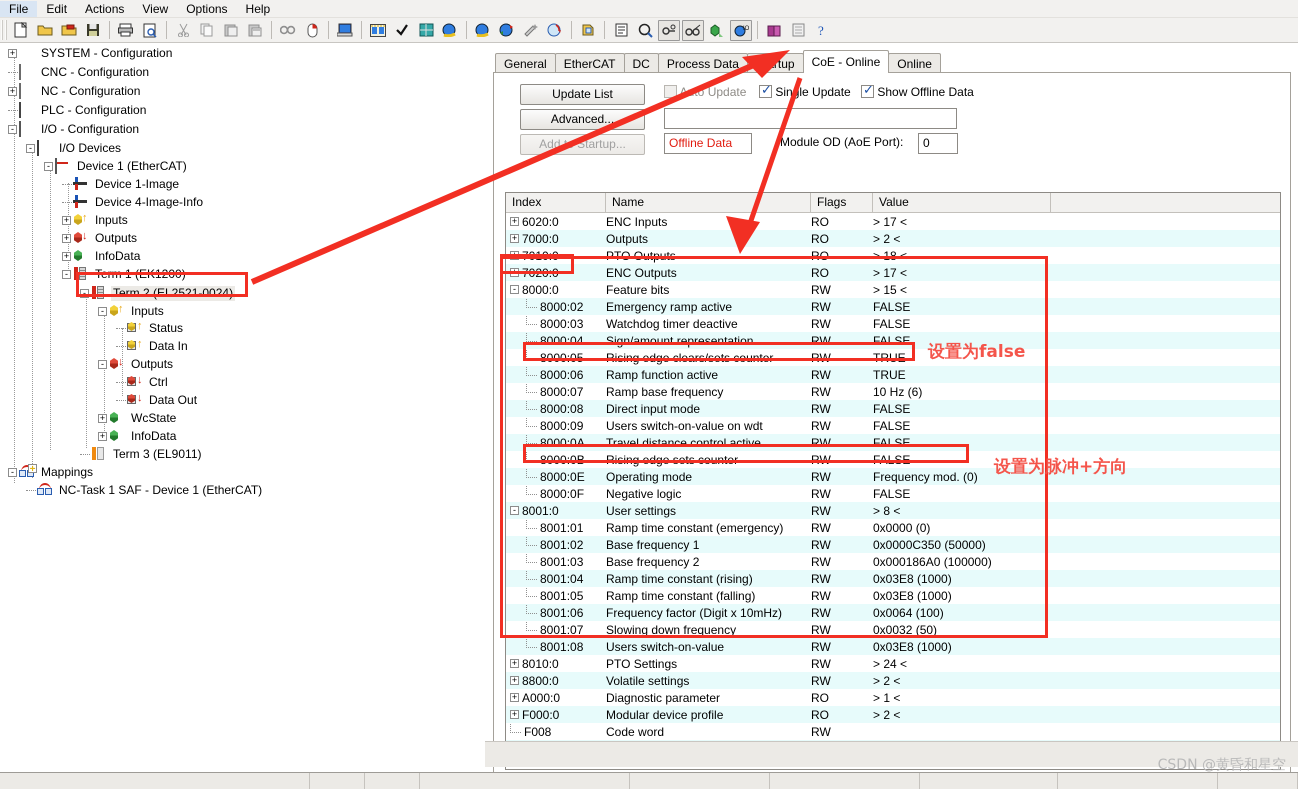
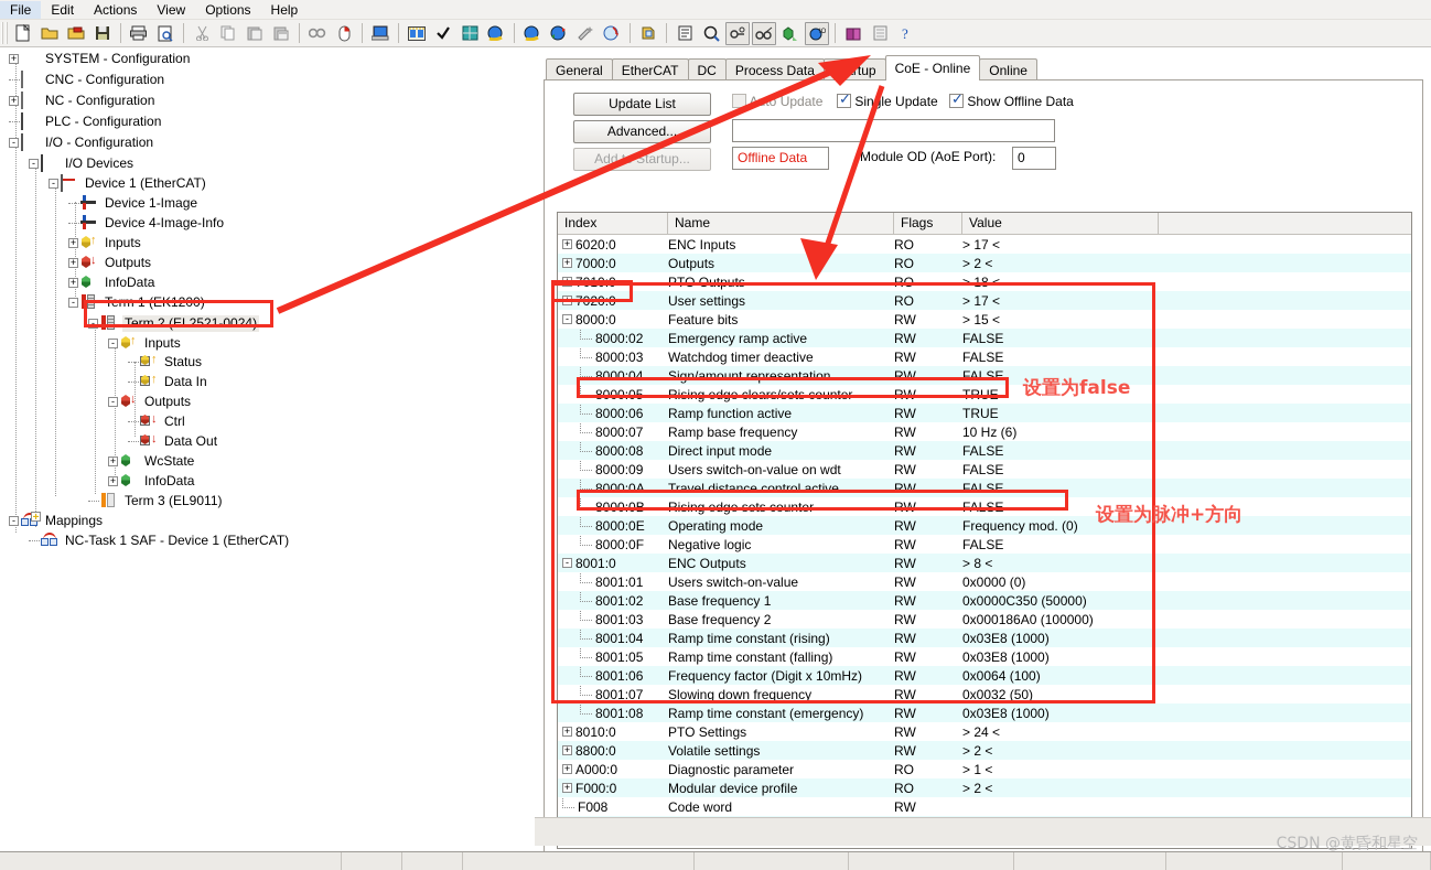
  File
  Edit
  Actions
  View
  Options
  Help
  ?
  +
  SYSTEM - Configuration
  CNC - Configuration
  +
  NC - Configuration
  PLC - Configuration
  -
  I/O - Configuration
  -
  I/O Devices
  -
  Device 1 (EtherCAT)
  Device 1-Image
  Device 4-Image-Info
  +
  Inputs
  +
  Outputs
  +
  InfoData
  -
  Term 1 (EK1200)
  -
  Term 2 (EL2521-0024)
  -
  Inputs
  Status
  Data In
  -
  Outputs
  Ctrl
  Data Out
  +
  WcState
  +
  InfoData
  Term 3 (EL9011)
  -
  +
  Mappings
  NC-Task 1 SAF - Device 1 (EtherCAT)
  General
  EtherCAT
  DC
  Process Data
  CoE - Online
  Online
  Update List
  Advanced...
  Add Startup...
  Ao Update
  Sinle Update
  Show Offline Data
  Offline Data
  Module OD (AoE Port):
  0
  Index
  Name
  Flags
  Value
  +
  6020:0
  ENC Inputs
  RO
  > 17 <
  +
  7000:0
  Outputs
  RO
  > 2 <
  +
  7010:0
  PTO Outputs
  RO
  > 18 <
  +
  7020:0
- ENC Outputs
+ User settings
  RO
  > 17 <
  -
  8000:0
  Feature bits
  RW
  > 15 <
  8000:02
  Emergency ramp active
  RW
  FALSE
  8000:03
  Watchdog timer deactive
  RW
  FALSE
  8000:04
  Sign/amount representation
  RW
  FALSE
  8000:05
  Rising edge clears/sets counter
  RW
  TRUE
  8000:06
  Ramp function active
  RW
  TRUE
  8000:07
  Ramp base frequency
  RW
  10 Hz (6)
  8000:08
  Direct input mode
  RW
  FALSE
  8000:09
  Users switch-on-value on wdt
  RW
  FALSE
  8000:0A
  Travel distance control active
  RW
  FALSE
  8000:0B
  Rising edge sets counter
  RW
  FALSE
  8000:0E
  Operating mode
  RW
  Frequency mod. (0)
  8000:0F
  Negative logic
  RW
  FALSE
  -
  8001:0
- User settings
+ ENC Outputs
  RW
  > 8 <
  8001:01
- Ramp time constant (emergency)
+ Users switch-on-value
  RW
  0x0000 (0)
  8001:02
  Base frequency 1
  RW
  0x0000C350 (50000)
  8001:03
  Base frequency 2
  RW
  0x000186A0 (100000)
  8001:04
  Ramp time constant (rising)
  RW
  0x03E8 (1000)
  8001:05
  Ramp time constant (falling)
  RW
  0x03E8 (1000)
  8001:06
  Frequency factor (Digit x 10mHz)
  RW
  0x0064 (100)
  8001:07
  Slowing down frequency
  RW
  0x0032 (50)
  8001:08
- Users switch-on-value
+ Ramp time constant (emergency)
  RW
  0x03E8 (1000)
  +
  8010:0
  PTO Settings
  RW
  > 24 <
  +
  8800:0
  Volatile settings
  RW
  > 2 <
  +
  A000:0
  Diagnostic parameter
  RO
  > 1 <
  +
  F000:0
  Modular device profile
  RO
  > 2 <
  F008
  Code word
  RW
  CSDN @黄昏和星空
  设置为false
  设置为脉冲+方向
